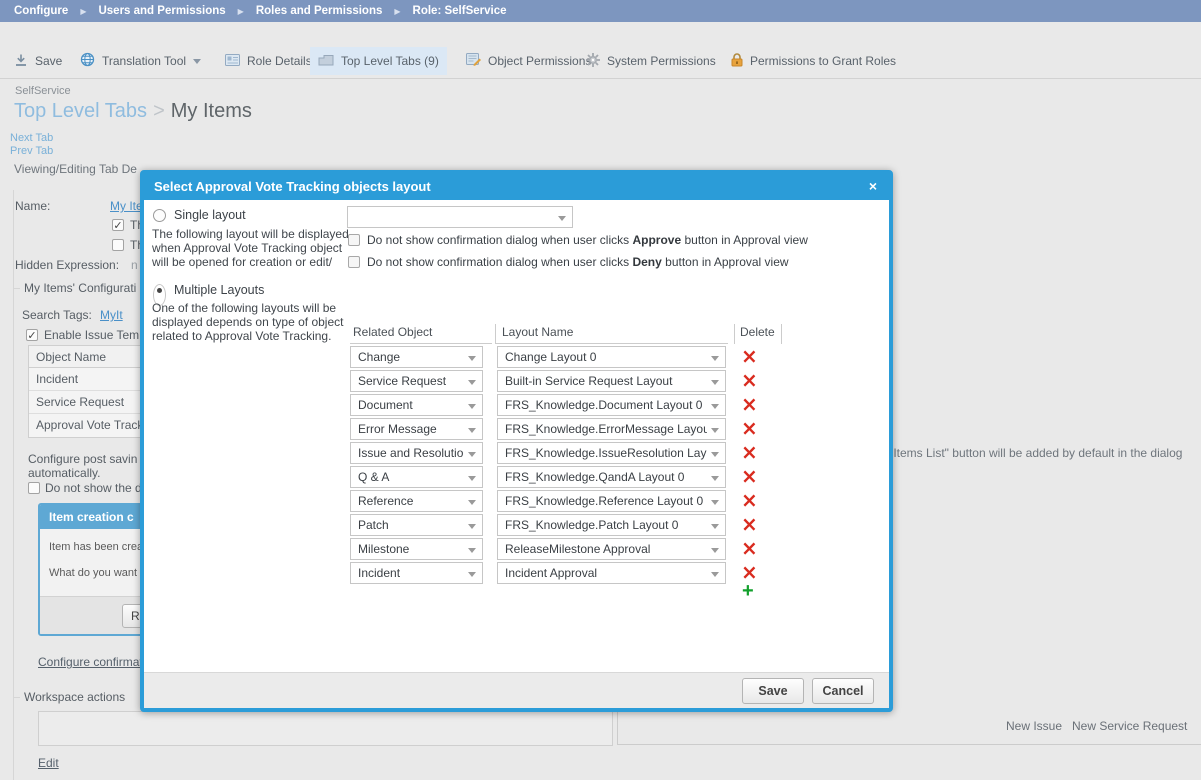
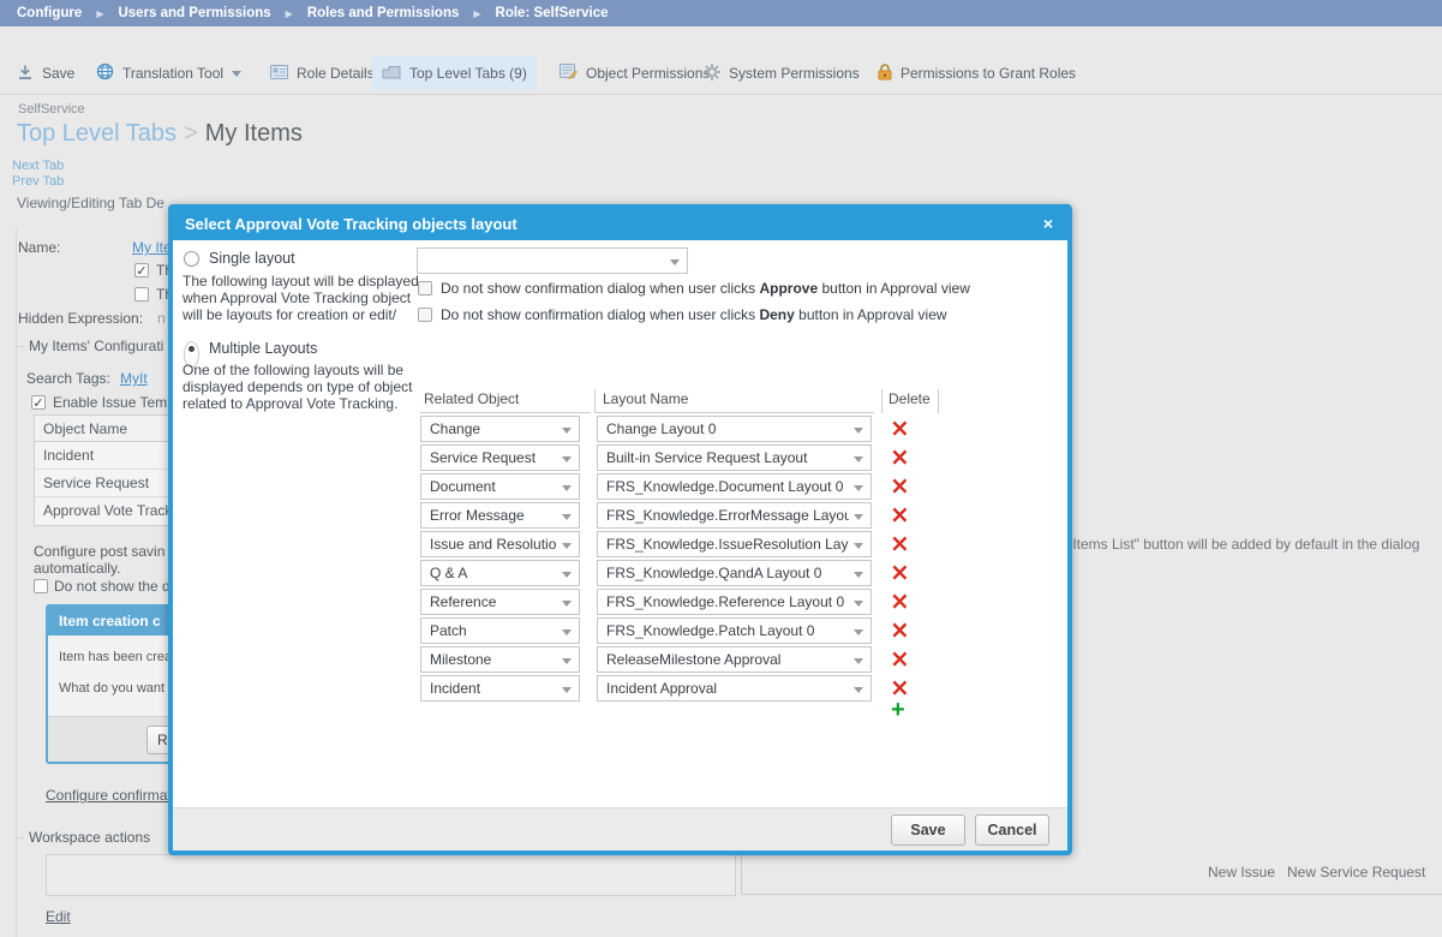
  Configure
  ▶
  Users and Permissions
  ▶
  Roles and Permissions
  ▶
  Role: SelfService
  Save
  Translation Tool
  Role Details
  Top Level Tabs (9)
  Object Permissions
  System Permissions
  Permissions to Grant Roles
  SelfService
  Top Level Tabs > My Items
  Next Tab
  Prev Tab
  Viewing/Editing Tab De
  Name:
  My It
  ✓
  Hidden Expression:
  n
  My Items' Configurati
  Search Tags:
  MyIt
  ✓
  Enable Issue Tem
  Object Name
  Incident
  Service Request
  Approval Vote Trac
  Configure post savin
  automatically.
  Do not show the d
  Item creation c
  Item has been cre
  What do you want
  R
  Configure confirma
  Workspace actions
  Edit
  Items List" button will be added by default in the dialog
  New Issue
  New Service Request
  Select Approval Vote Tracking objects layout
  ×
  Single layout
- The following layout will be displayed when Approval Vote Tracking object will be opened for creation or edit/
+ The following layout will be displayed when Approval Vote Tracking object will be layouts for creation or edit/
  Multiple Layouts
  One of the following layouts will be displayed depends on type of object related to Approval Vote Tracking.
  Do not show confirmation dialog when user clicks Approve button in Approval view
  Do not show confirmation dialog when user clicks Deny button in Approval view
  Related Object
  Layout Name
  Delete
  Change
  Change Layout 0
  ×
  Service Request
  Built-in Service Request Layout
  ×
  Document
  FRS_Knowledge.Document Layout 0
  ×
  Error Message
  FRS_Knowledge.ErrorMessage Layou
  ×
  Issue and Resolutio
  FRS_Knowledge.IssueResolution Lay
  ×
  Q & A
  FRS_Knowledge.QandA Layout 0
  ×
  Reference
  FRS_Knowledge.Reference Layout 0
  ×
  Patch
  FRS_Knowledge.Patch Layout 0
  ×
  Milestone
  ReleaseMilestone Approval
  ×
  Incident
  Incident Approval
  ×
  +
  Save
  Cancel
